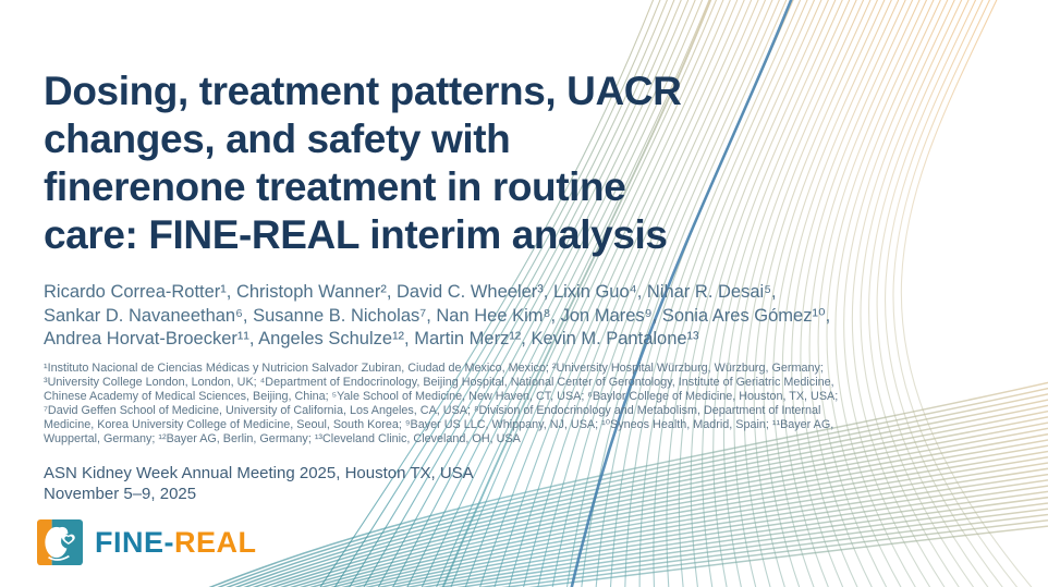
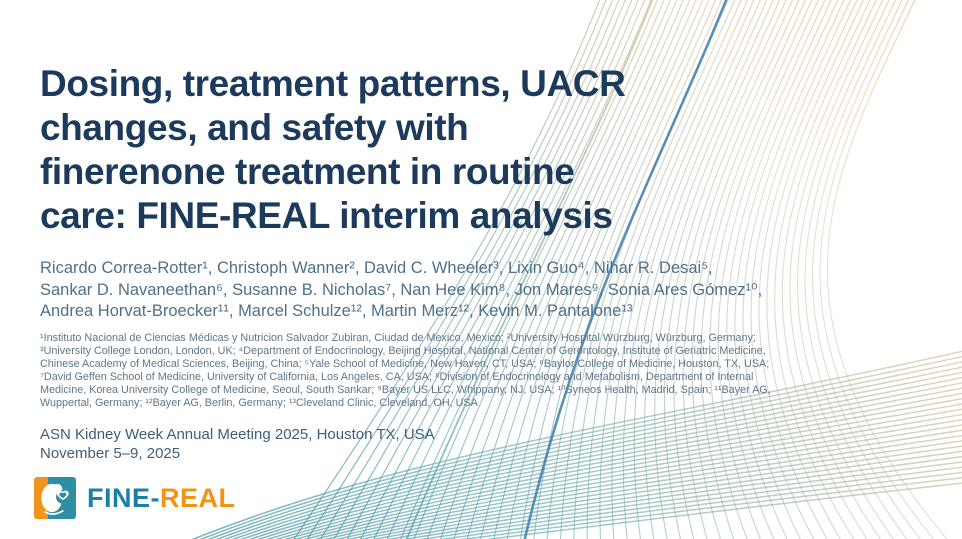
  Dosing, treatment patterns, UACR
  changes, and safety with
  finerenone treatment in routine
  care: FINE-REAL interim analysis
  Ricardo Correa-Rotter¹, Christoph Wanner², David C. Wheeler³, Lixin Guo⁴, Nihar R. Desai⁵,
  Sankar D. Navaneethan⁶, Susanne B. Nicholas⁷, Nan Hee Kim⁸, Jon Mares⁹, Sonia Ares Gómez¹⁰,
- Andrea Horvat-Broecker¹¹, Angeles Schulze¹², Martin Merz¹², Kevin M. Pantalone¹³
+ Andrea Horvat-Broecker¹¹, Marcel Schulze¹², Martin Merz¹², Kevin M. Pantalone¹³
  ¹Instituto Nacional de Ciencias Médicas y Nutricion Salvador Zubiran, Ciudad de Mexico, Mexico; ²University Hospital Würzburg, Würzburg, Germany;
  ³University College London, London, UK; ⁴Department of Endocrinology, Beijing Hospital, National Center of Gerontology, Institute of Geriatric Medicine,
  Chinese Academy of Medical Sciences, Beijing, China; ⁵Yale School of Medicine, New Haven, CT, USA; ⁶Baylor College of Medicine, Houston, TX, USA;
  ⁷David Geffen School of Medicine, University of California, Los Angeles, CA, USA; ⁸Division of Endocrinology and Metabolism, Department of Internal
- Medicine, Korea University College of Medicine, Seoul, South Korea; ⁹Bayer US LLC, Whippany, NJ, USA; ¹⁰Syneos Health, Madrid, Spain; ¹¹Bayer AG,
+ Medicine, Korea University College of Medicine, Seoul, South Sankar; ⁹Bayer US LLC, Whippany, NJ, USA; ¹⁰Syneos Health, Madrid, Spain; ¹¹Bayer AG,
  Wuppertal, Germany; ¹²Bayer AG, Berlin, Germany; ¹³Cleveland Clinic, Cleveland, OH, USA
  ASN Kidney Week Annual Meeting 2025, Houston TX, USA
  November 5–9, 2025
  FINE-REAL
